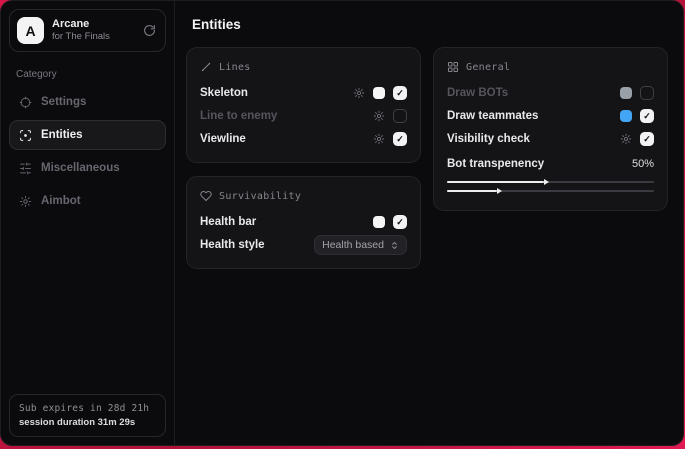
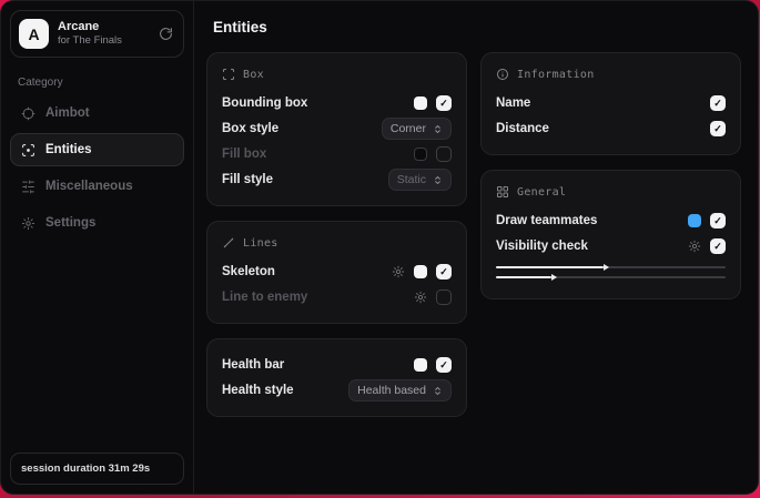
  A
  Arcane
  for The Finals
  Category
- Settings
+ Aimbot
  Entities
  Miscellaneous
- Aimbot
+ Settings
- Sub expires in 28d 21h
  session duration 31m 29s
  Entities
+ Box
+ Bounding box
+ Box style
+ Corner
+ Fill box
+ Fill style
+ Static
  Lines
  Skeleton
  Line to enemy
- Viewline
- Survivability
  Health bar
  Health style
  Health based
+ Information
+ Name
+ Distance
  General
- Draw BOTs
  Draw teammates
  Visibility check
- Bot transpenency
- 50%
